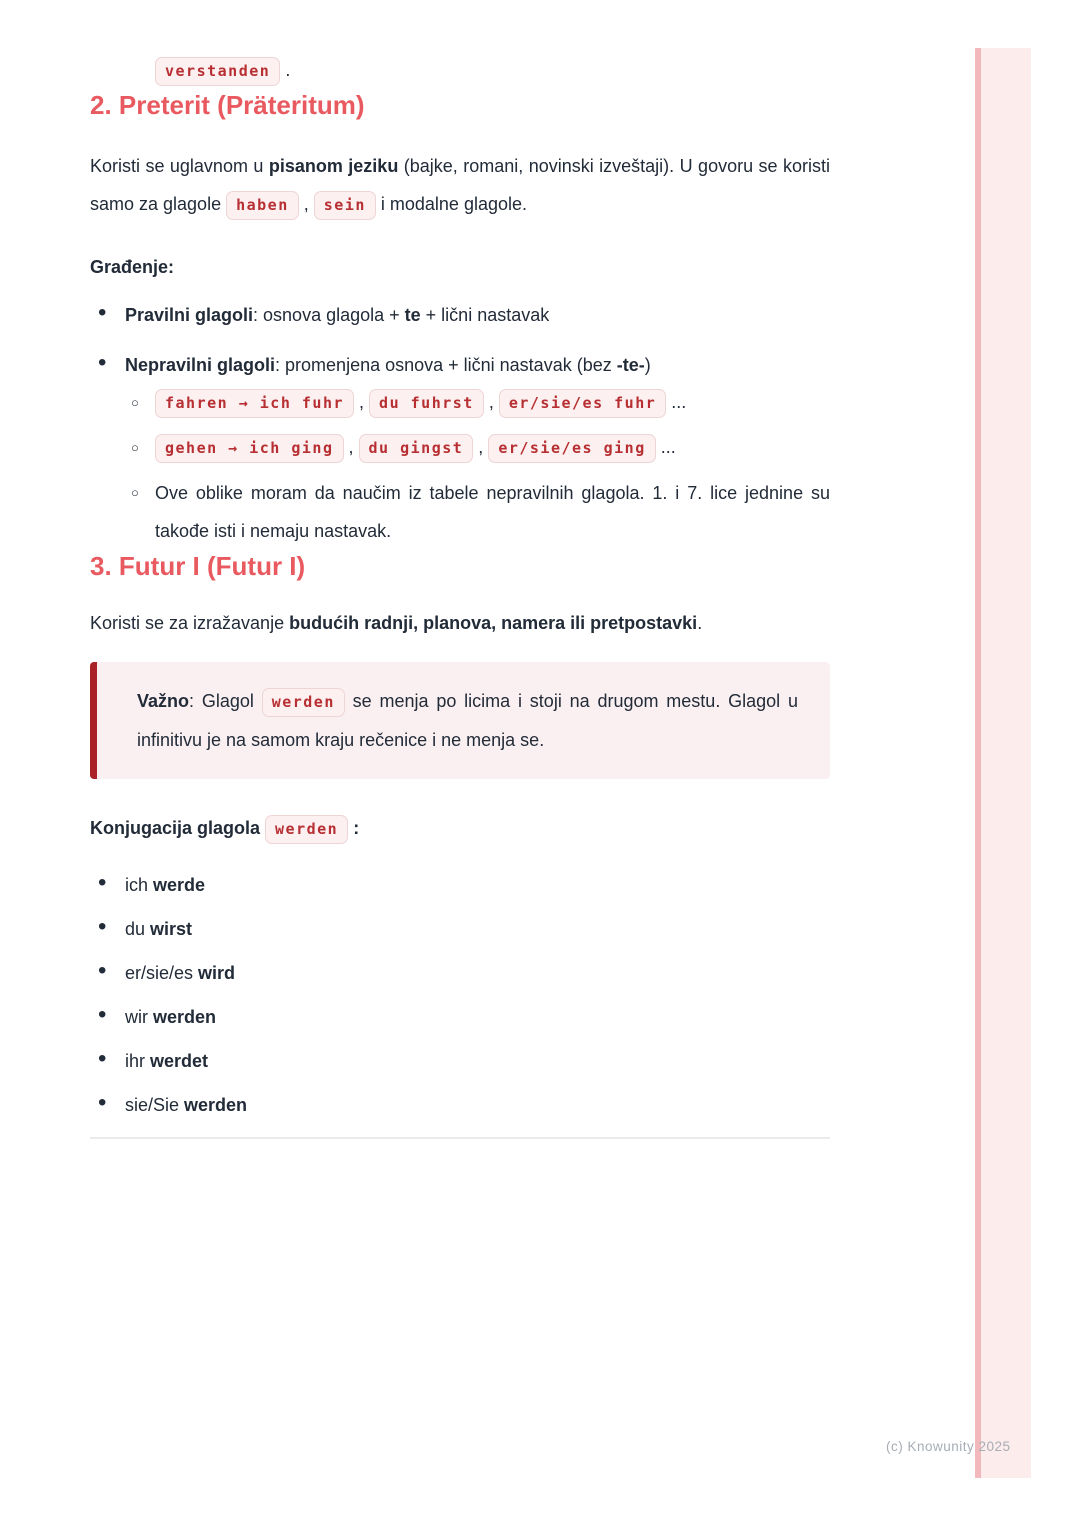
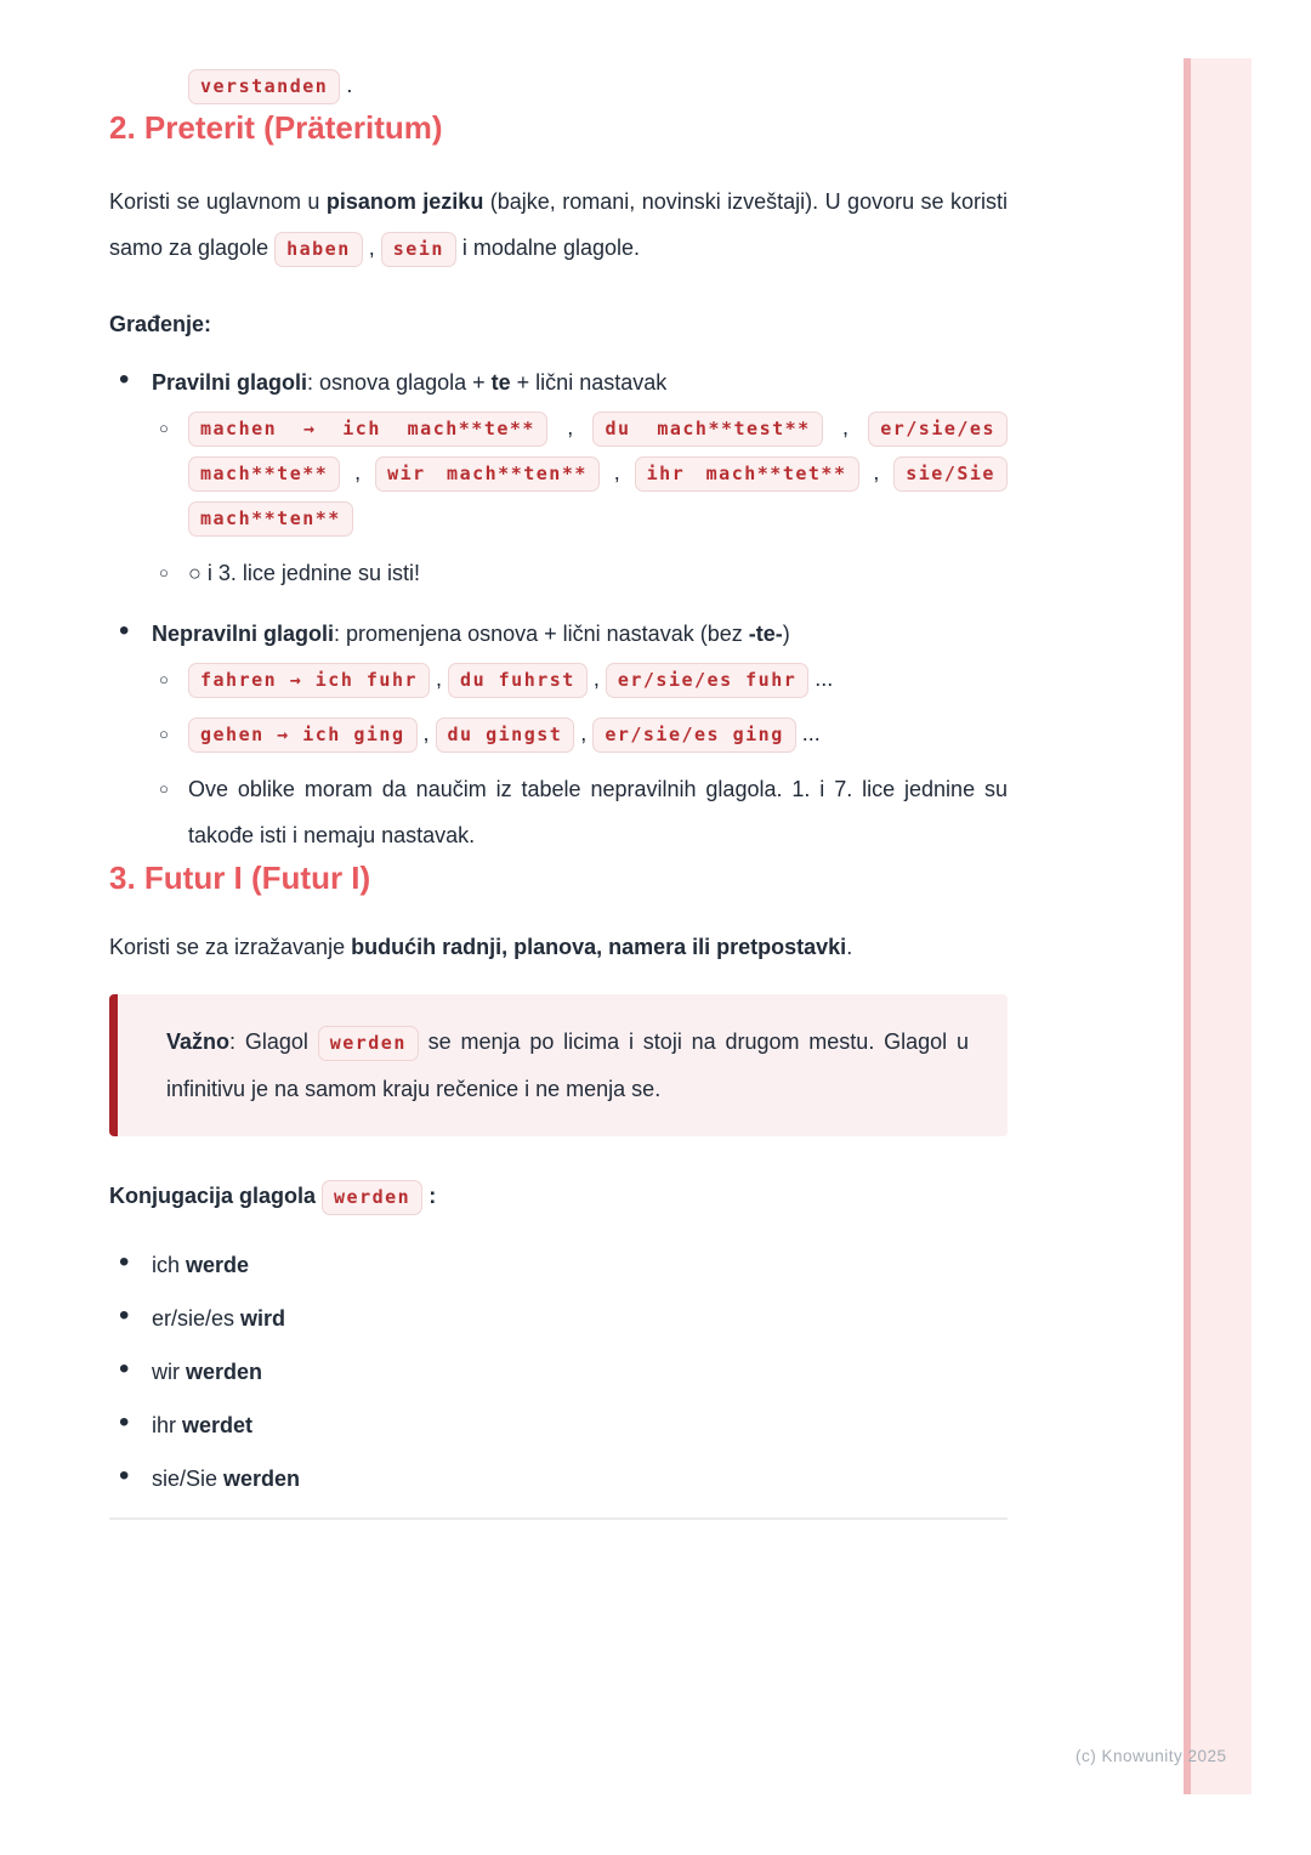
  verstanden .
  2. Preterit (Präteritum)
  Koristi se uglavnom u pisanom jeziku (bajke, romani, novinski izveštaji). U govoru se koristi samo za glagole haben , sein i modalne glagole.
  Građenje:
  Pravilni glagoli: osnova glagola + te + lični nastavak
+ machen → ich mach**te** , du mach**test** , er/sie/es mach**te** , wir mach**ten** , ihr mach**tet** , sie/Sie mach**ten**
+ ○ i 3. lice jednine su isti!
  Nepravilni glagoli: promenjena osnova + lični nastavak (bez -te-)
  fahren → ich fuhr , du fuhrst , er/sie/es fuhr ...
  gehen → ich ging , du gingst , er/sie/es ging ...
  Ove oblike moram da naučim iz tabele nepravilnih glagola. 1. i 7. lice jednine su takođe isti i nemaju nastavak.
  3. Futur I (Futur I)
  Koristi se za izražavanje budućih radnji, planova, namera ili pretpostavki.
  Važno: Glagol werden se menja po licima i stoji na drugom mestu. Glagol u infinitivu je na samom kraju rečenice i ne menja se.
  Konjugacija glagola werden :
  ich werde
- du wirst
  er/sie/es wird
  wir werden
  ihr werdet
  sie/Sie werden
  (c) Knowunity 2025
